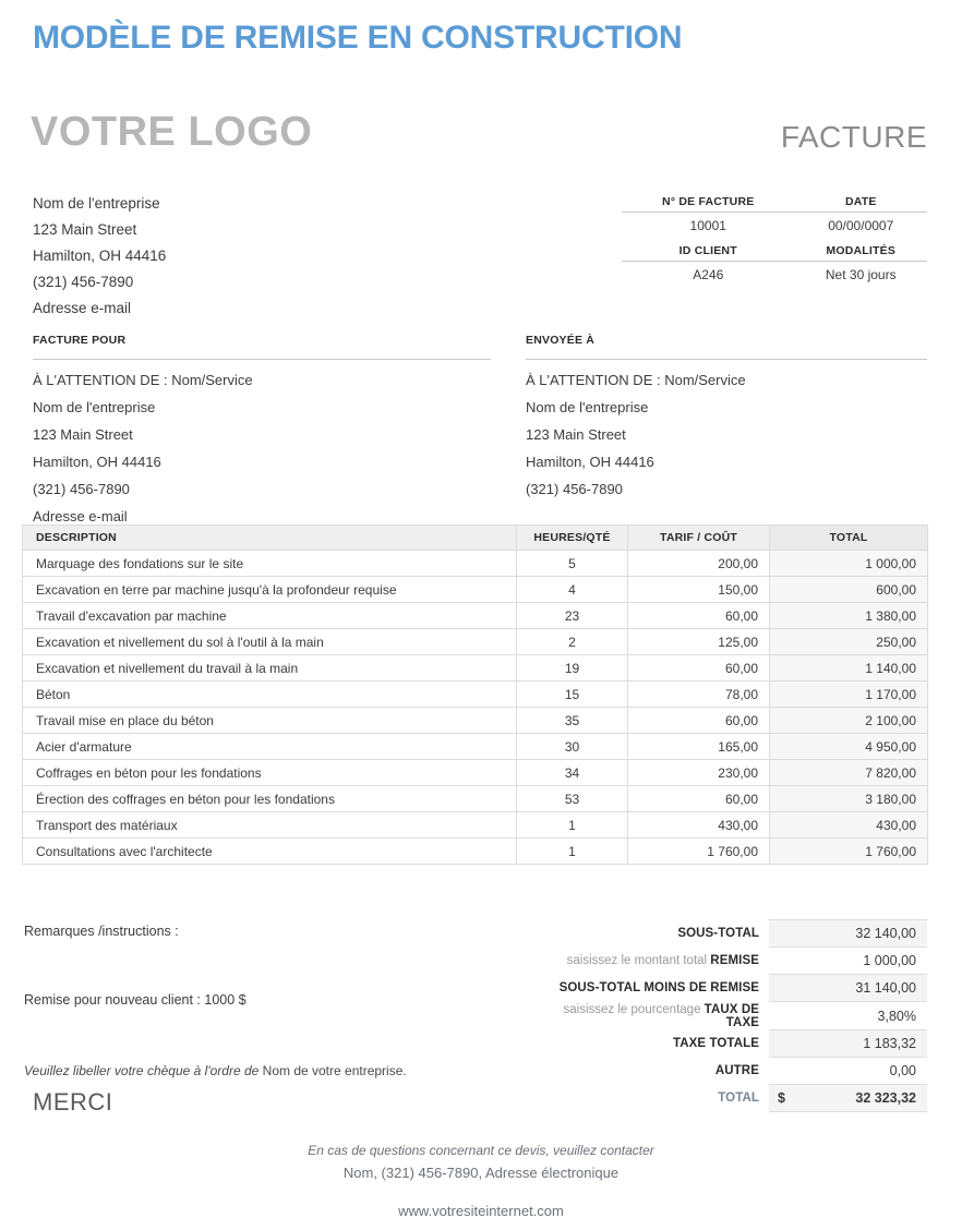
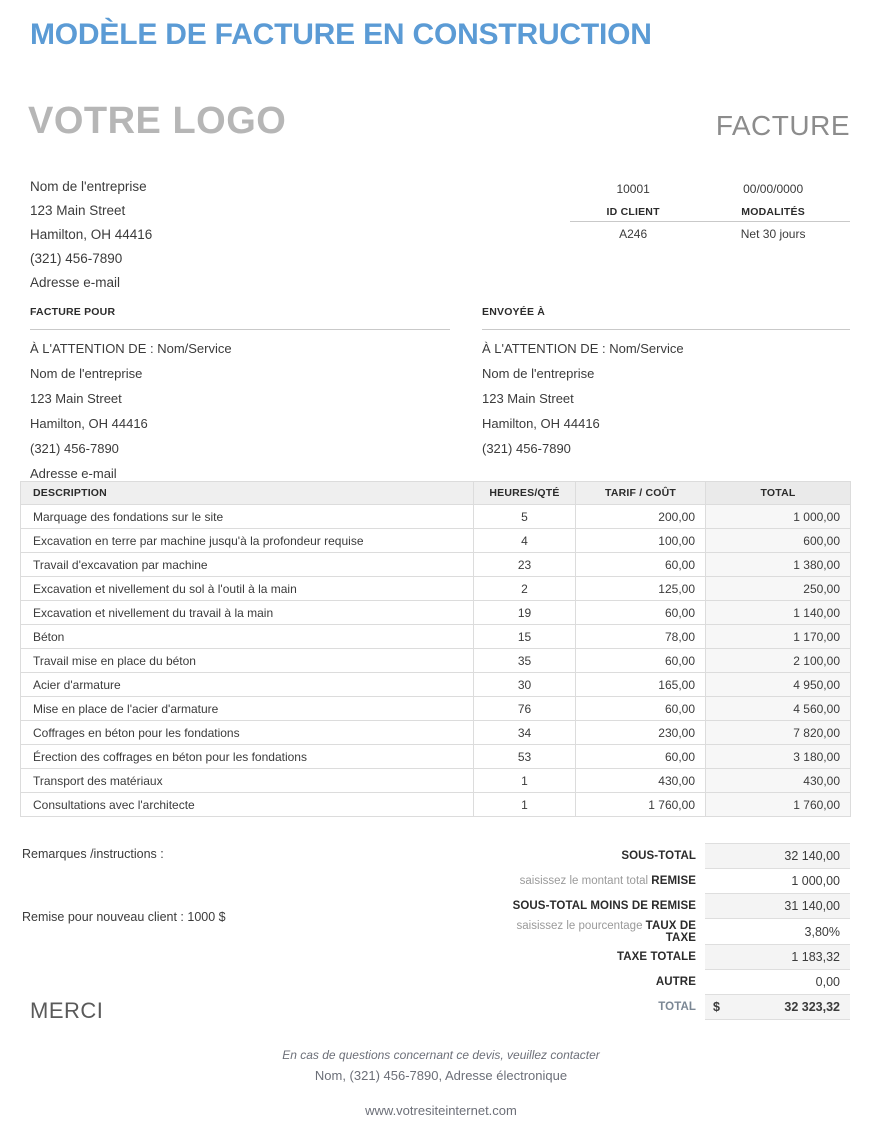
- MODÈLE DE REMISE EN CONSTRUCTION
+ MODÈLE DE FACTURE EN CONSTRUCTION
  VOTRE LOGO
  FACTURE
  Nom de l'entreprise
  123 Main Street
  Hamilton, OH 44416
  (321) 456-7890
  Adresse e-mail
- N° DE FACTURE	DATE
- 10001	00/00/0007
+ 10001	00/00/0000
  ID CLIENT	MODALITÉS
  A246	Net 30 jours
  FACTURE POUR
  À L'ATTENTION DE : Nom/Service
  Nom de l'entreprise
  123 Main Street
  Hamilton, OH 44416
  (321) 456-7890
  Adresse e-mail
  ENVOYÉE À
  À L'ATTENTION DE : Nom/Service
  Nom de l'entreprise
  123 Main Street
  Hamilton, OH 44416
  (321) 456-7890
  DESCRIPTION	HEURES/QTÉ	TARIF / COÛT	TOTAL
  Marquage des fondations sur le site	5	200,00	1 000,00
- Excavation en terre par machine jusqu'à la profondeur requise	4	150,00	600,00
+ Excavation en terre par machine jusqu'à la profondeur requise	4	100,00	600,00
  Travail d'excavation par machine	23	60,00	1 380,00
  Excavation et nivellement du sol à l'outil à la main	2	125,00	250,00
  Excavation et nivellement du travail à la main	19	60,00	1 140,00
  Béton	15	78,00	1 170,00
  Travail mise en place du béton	35	60,00	2 100,00
  Acier d'armature	30	165,00	4 950,00
+ Mise en place de l'acier d'armature	76	60,00	4 560,00
  Coffrages en béton pour les fondations	34	230,00	7 820,00
  Érection des coffrages en béton pour les fondations	53	60,00	3 180,00
  Transport des matériaux	1	430,00	430,00
  Consultations avec l'architecte	1	1 760,00	1 760,00
  Remarques /instructions :
  Remise pour nouveau client : 1000 $
- Veuillez libeller votre chèque à l'ordre de Nom de votre entreprise.
  MERCI
  SOUS-TOTAL	32 140,00
  saisissez le montant total REMISE	1 000,00
  SOUS-TOTAL MOINS DE REMISE	31 140,00
  saisissez le pourcentage TAUX DE TAXE	3,80%
  TAXE TOTALE	1 183,32
  AUTRE	0,00
  TOTAL	$ 32 323,32
  En cas de questions concernant ce devis, veuillez contacter
  Nom, (321) 456-7890, Adresse électronique
  www.votresiteinternet.com
